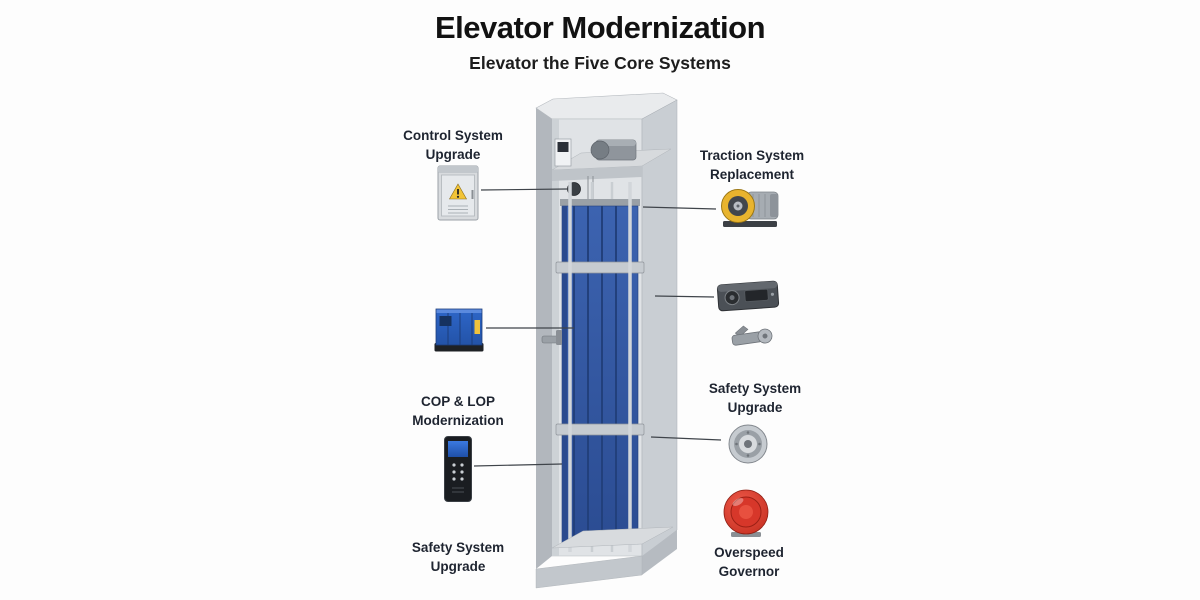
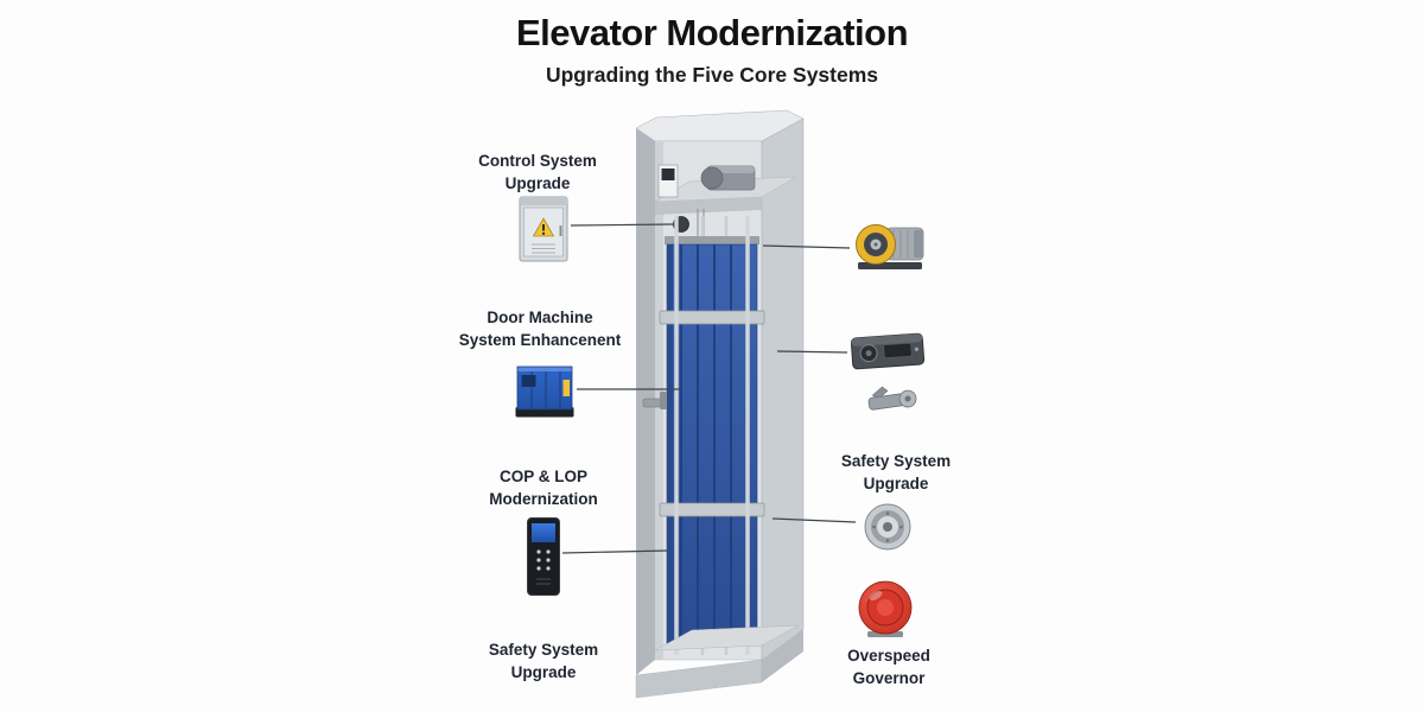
  Elevator Modernization
- Elevator the Five Core Systems
+ Upgrading the Five Core Systems
  Control System
  Upgrade
+ Door Machine
+ System Enhancenent
  COP & LOP
  Modernization
  Safety System
  Upgrade
- Traction System
- Replacement
  Safety System
  Upgrade
  Overspeed
  Governor
